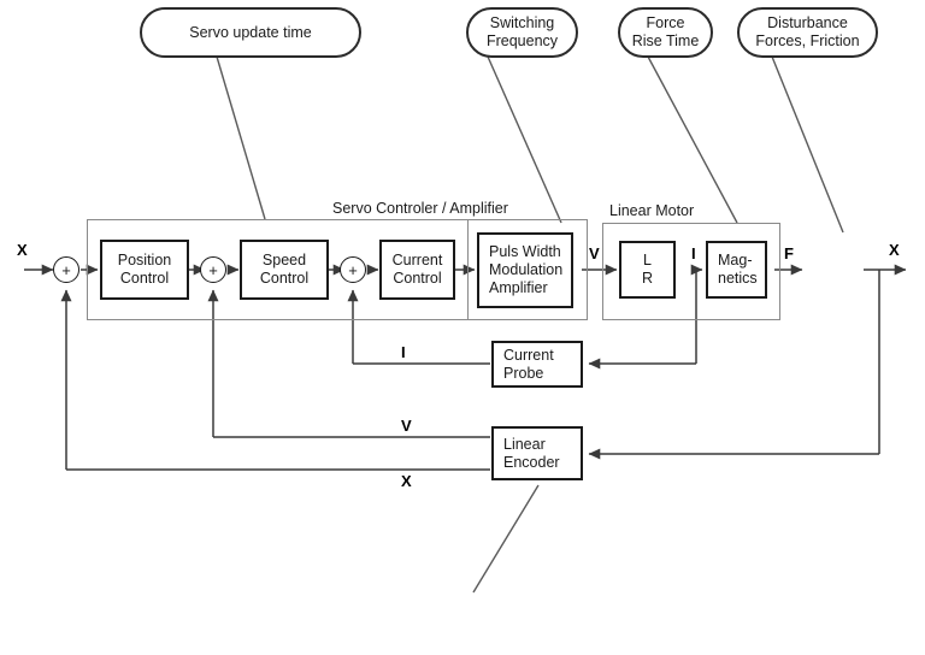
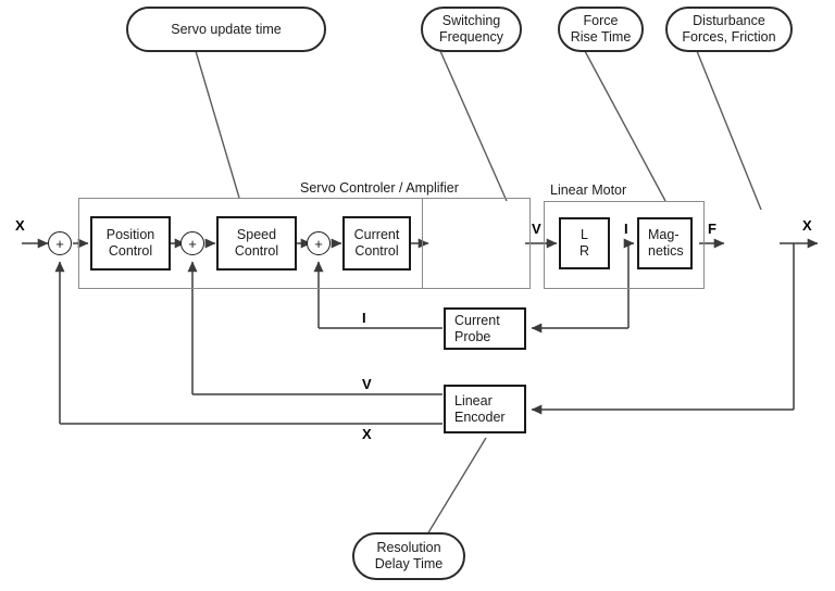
  Servo update time
  Switching
  Frequency
  Force
  Rise Time
  Disturbance
  Forces, Friction
+ Resolution
+ Delay Time
  Servo Controler / Amplifier
  Linear Motor
  Position
  Control
  Speed
  Control
  Current
  Control
- Puls Width
- Modulation
- Amplifier
  L
  R
  Mag-
  netics
  Current
  Probe
  Linear
  Encoder
  +
  +
  +
  X
  V
  I
  F
  X
  I
  V
  X
